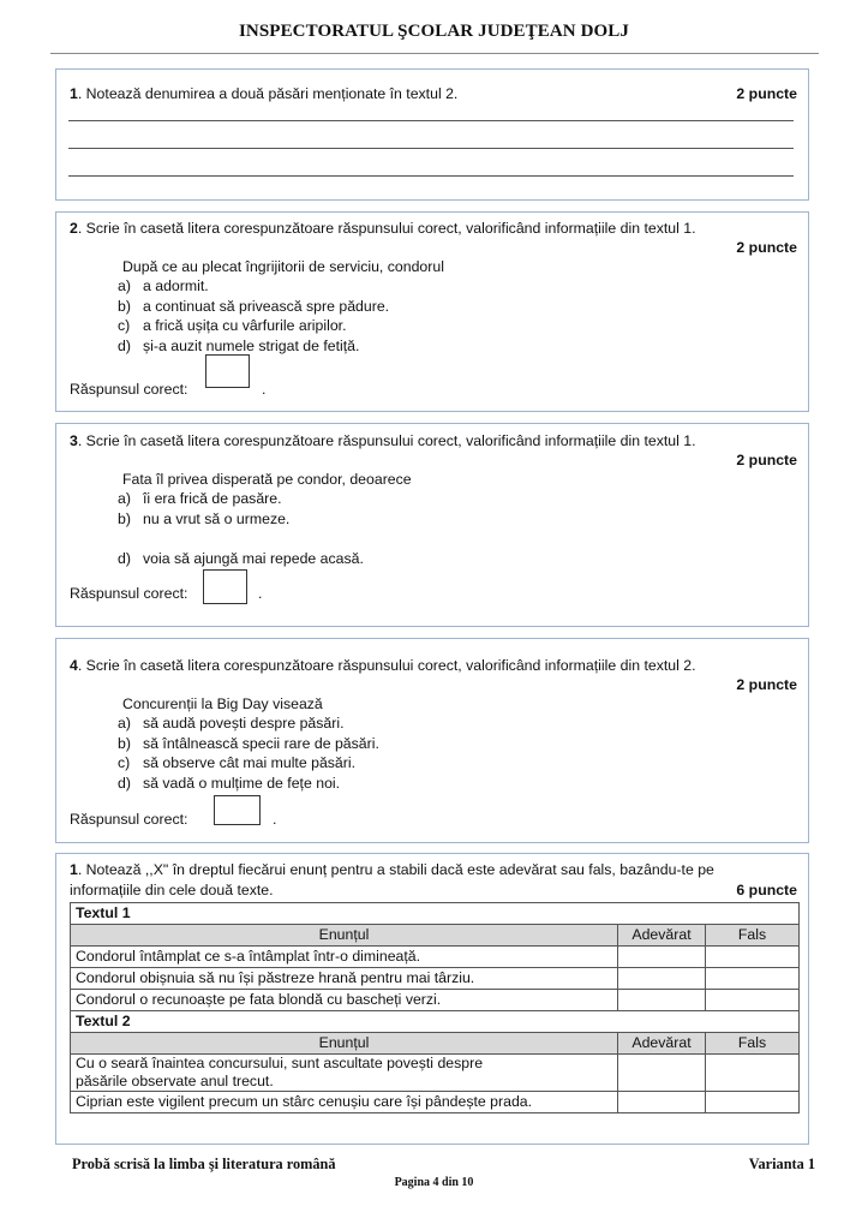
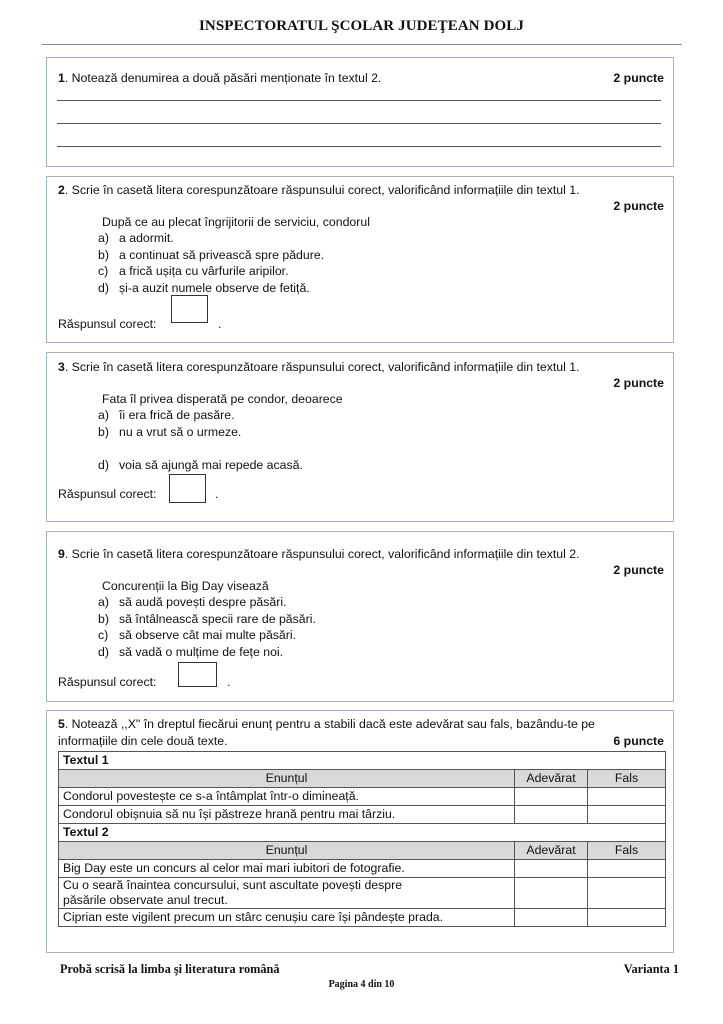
  INSPECTORATUL ŞCOLAR JUDEŢEAN DOLJ
  1. Notează denumirea a două păsări menționate în textul 2.
  2 puncte
  2. Scrie în casetă litera corespunzătoare răspunsului corect, valorificând informațiile din textul 1.
  2 puncte
  După ce au plecat îngrijitorii de serviciu, condorul
  a) a adormit.
  b) a continuat să privească spre pădure.
  c) a frică ușița cu vârfurile aripilor.
- d) și-a auzit numele strigat de fetiță.
+ d) și-a auzit numele observe de fetiță.
  Răspunsul corect:
  .
  3. Scrie în casetă litera corespunzătoare răspunsului corect, valorificând informațiile din textul 1.
  2 puncte
  Fata îl privea disperată pe condor, deoarece
  a) îi era frică de pasăre.
  b) nu a vrut să o urmeze.
  d) voia să ajungă mai repede acasă.
  Răspunsul corect:
  .
- 4. Scrie în casetă litera corespunzătoare răspunsului corect, valorificând informațiile din textul 2.
+ 9. Scrie în casetă litera corespunzătoare răspunsului corect, valorificând informațiile din textul 2.
  2 puncte
  Concurenții la Big Day visează
  a) să audă povești despre păsări.
  b) să întâlnească specii rare de păsări.
  c) să observe cât mai multe păsări.
  d) să vadă o mulțime de fețe noi.
  Răspunsul corect:
  .
- 1. Notează ,,X" în dreptul fiecărui enunț pentru a stabili dacă este adevărat sau fals, bazându-te pe
+ 5. Notează ,,X" în dreptul fiecărui enunț pentru a stabili dacă este adevărat sau fals, bazându-te pe
  informațiile din cele două texte.
  6 puncte
  Textul 1
  Enunțul	Adevărat	Fals
- Condorul întâmplat ce s-a întâmplat într-o dimineață.
+ Condorul povestește ce s-a întâmplat într-o dimineață.
  Condorul obișnuia să nu își păstreze hrană pentru mai târziu.
- Condorul o recunoaște pe fata blondă cu bascheți verzi.
  Textul 2
  Enunțul	Adevărat	Fals
+ Big Day este un concurs al celor mai mari iubitori de fotografie.
  Cu o seară înaintea concursului, sunt ascultate povești despre păsările observate anul trecut.
  Ciprian este vigilent precum un stârc cenușiu care își pândește prada.
  Probă scrisă la limba şi literatura română
  Varianta 1
  Pagina 4 din 10
